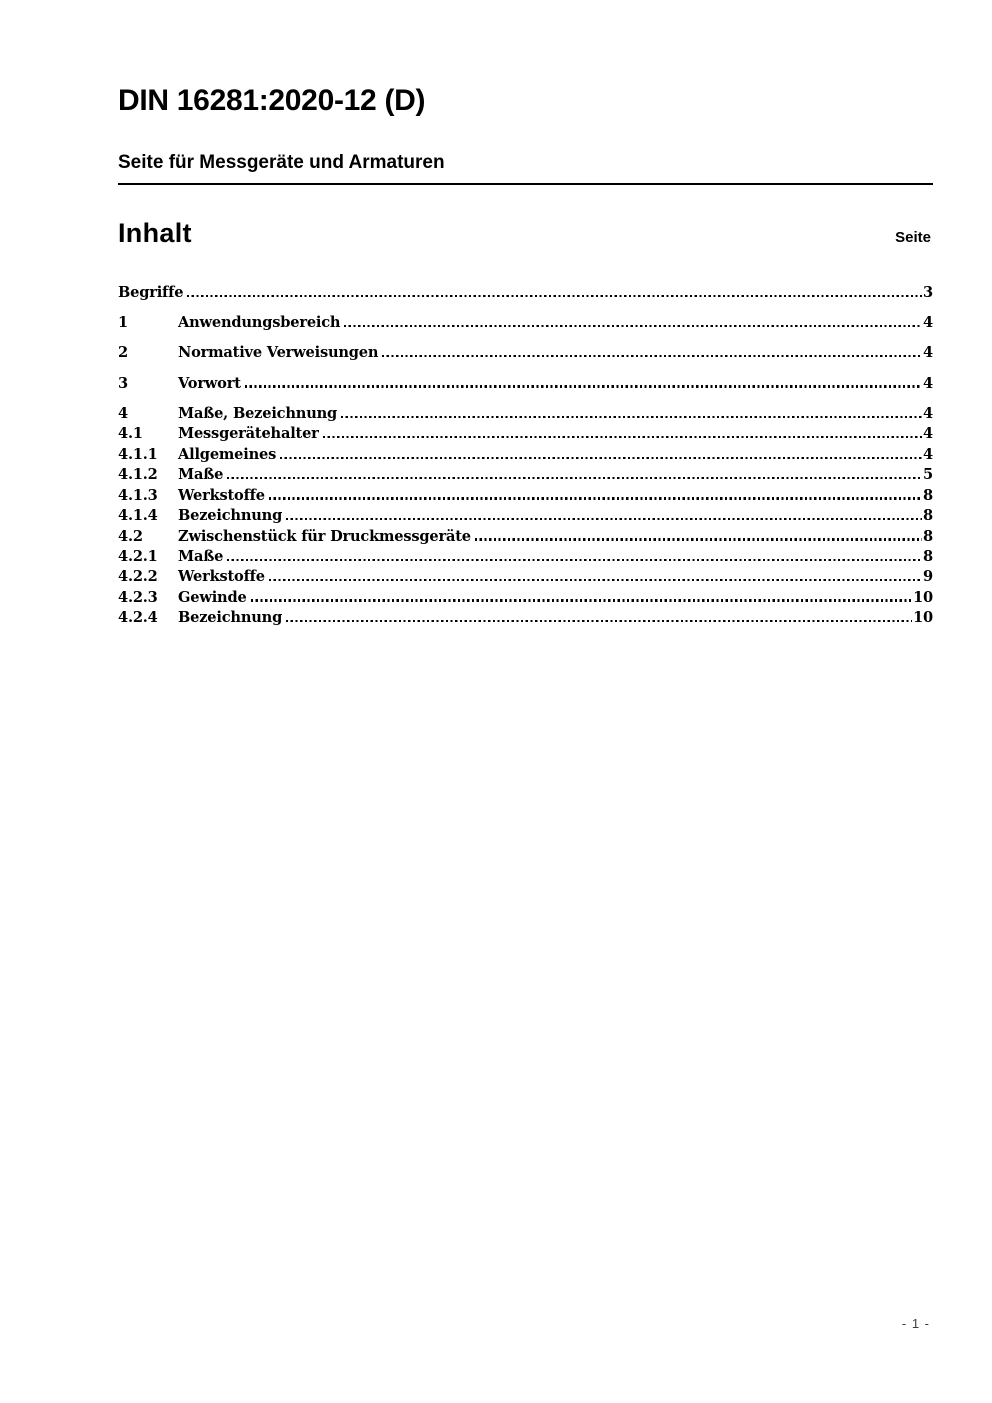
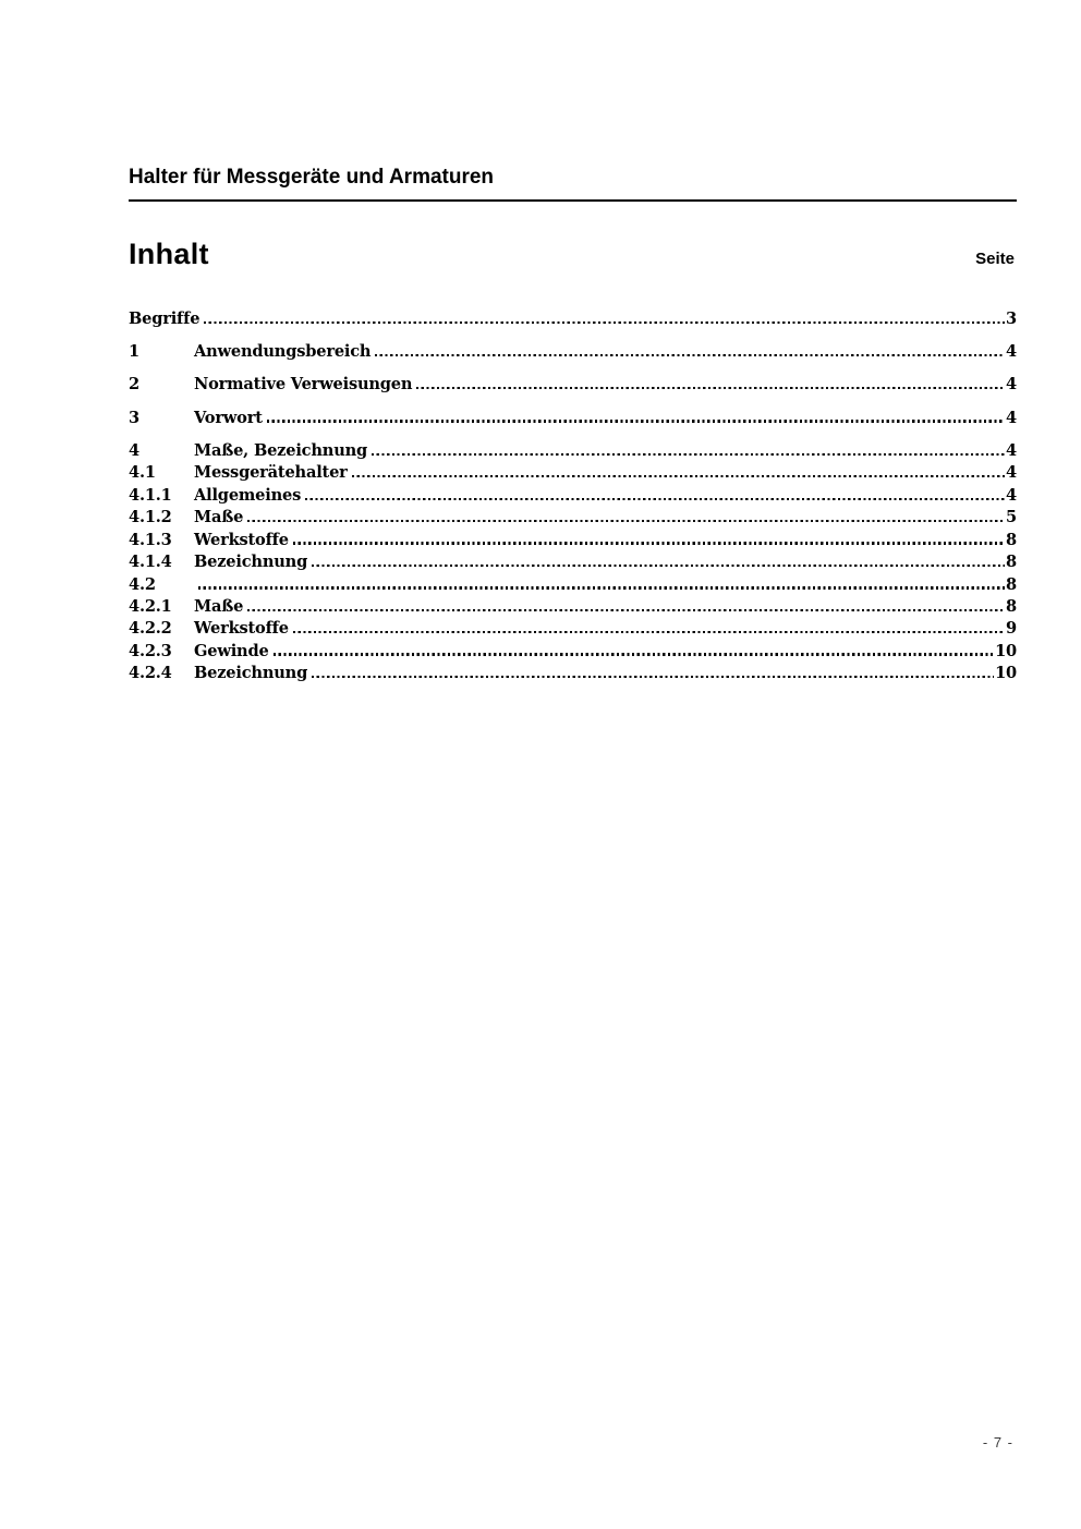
- DIN 16281:2020-12 (D)
- Seite für Messgeräte und Armaturen
+ Halter für Messgeräte und Armaturen
  Inhalt
  Seite
  Begriffe
  3
  1
  Anwendungsbereich
  4
  2
  Normative Verweisungen
  4
  3
  Vorwort
  4
  4
  Maße, Bezeichnung
  4
  4.1
  Messgerätehalter
  4
  4.1.1
  Allgemeines
  4
  4.1.2
  Maße
  5
  4.1.3
  Werkstoffe
  8
  4.1.4
  Bezeichnung
  8
  4.2
- Zwischenstück für Druckmessgeräte
  8
  4.2.1
  Maße
  8
  4.2.2
  Werkstoffe
  9
  4.2.3
  Gewinde
  10
  4.2.4
  Bezeichnung
  10
- - 1 -
+ - 7 -
